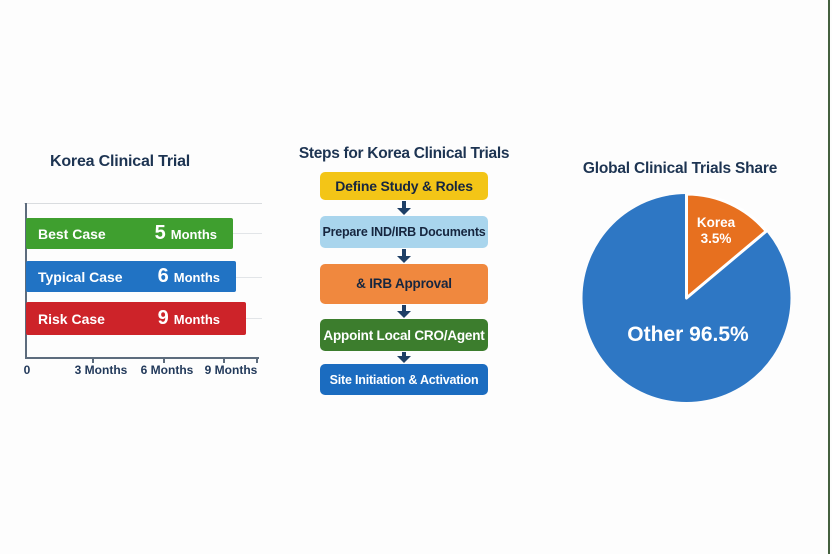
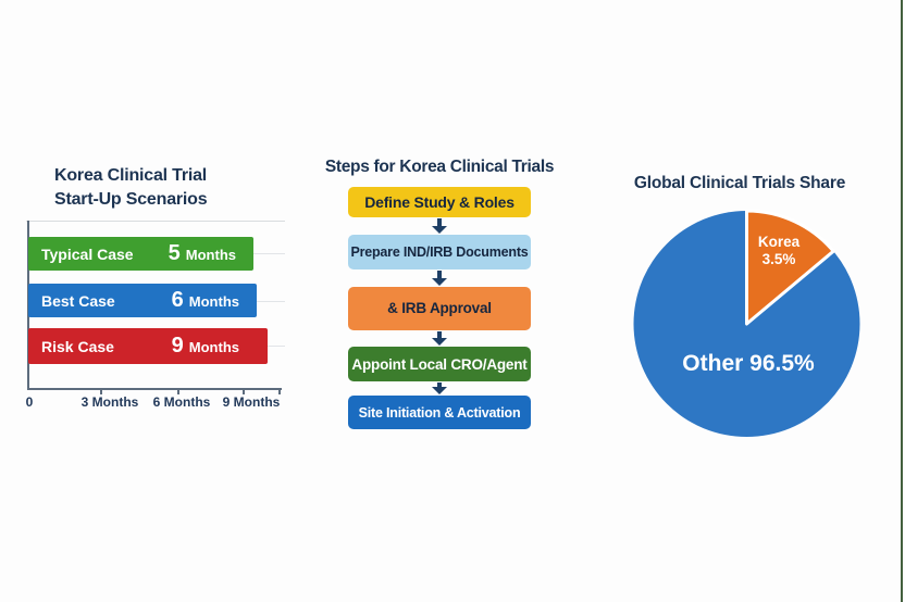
  Korea Clinical Trial
+ Start-Up Scenarios
- Best Case
+ Typical Case
  5
  Months
- Typical Case
+ Best Case
  6
  Months
  Risk Case
  9
  Months
  0
  3 Months
  6 Months
  9 Months
  Steps for Korea Clinical Trials
  Define Study & Roles
  Prepare IND/IRB Documents
  & IRB Approval
  Appoint Local CRO/Agent
  Site Initiation & Activation
  Global Clinical Trials Share
  Korea
  3.5%
  Other 96.5%
